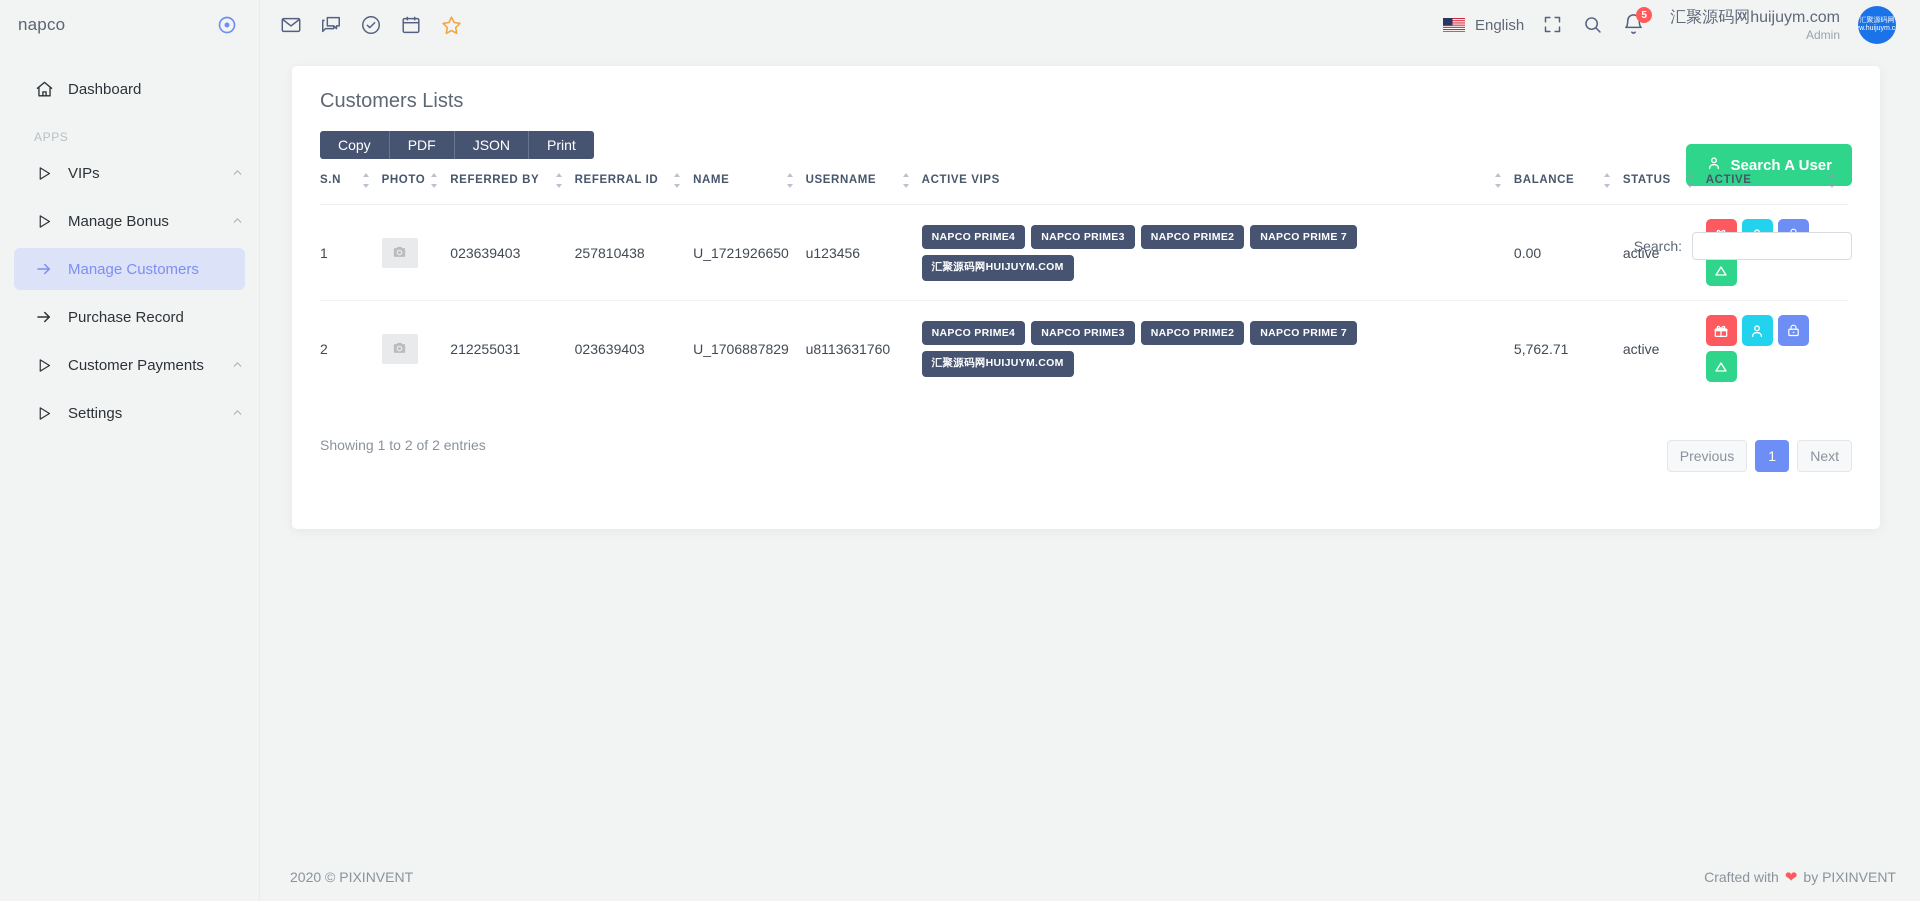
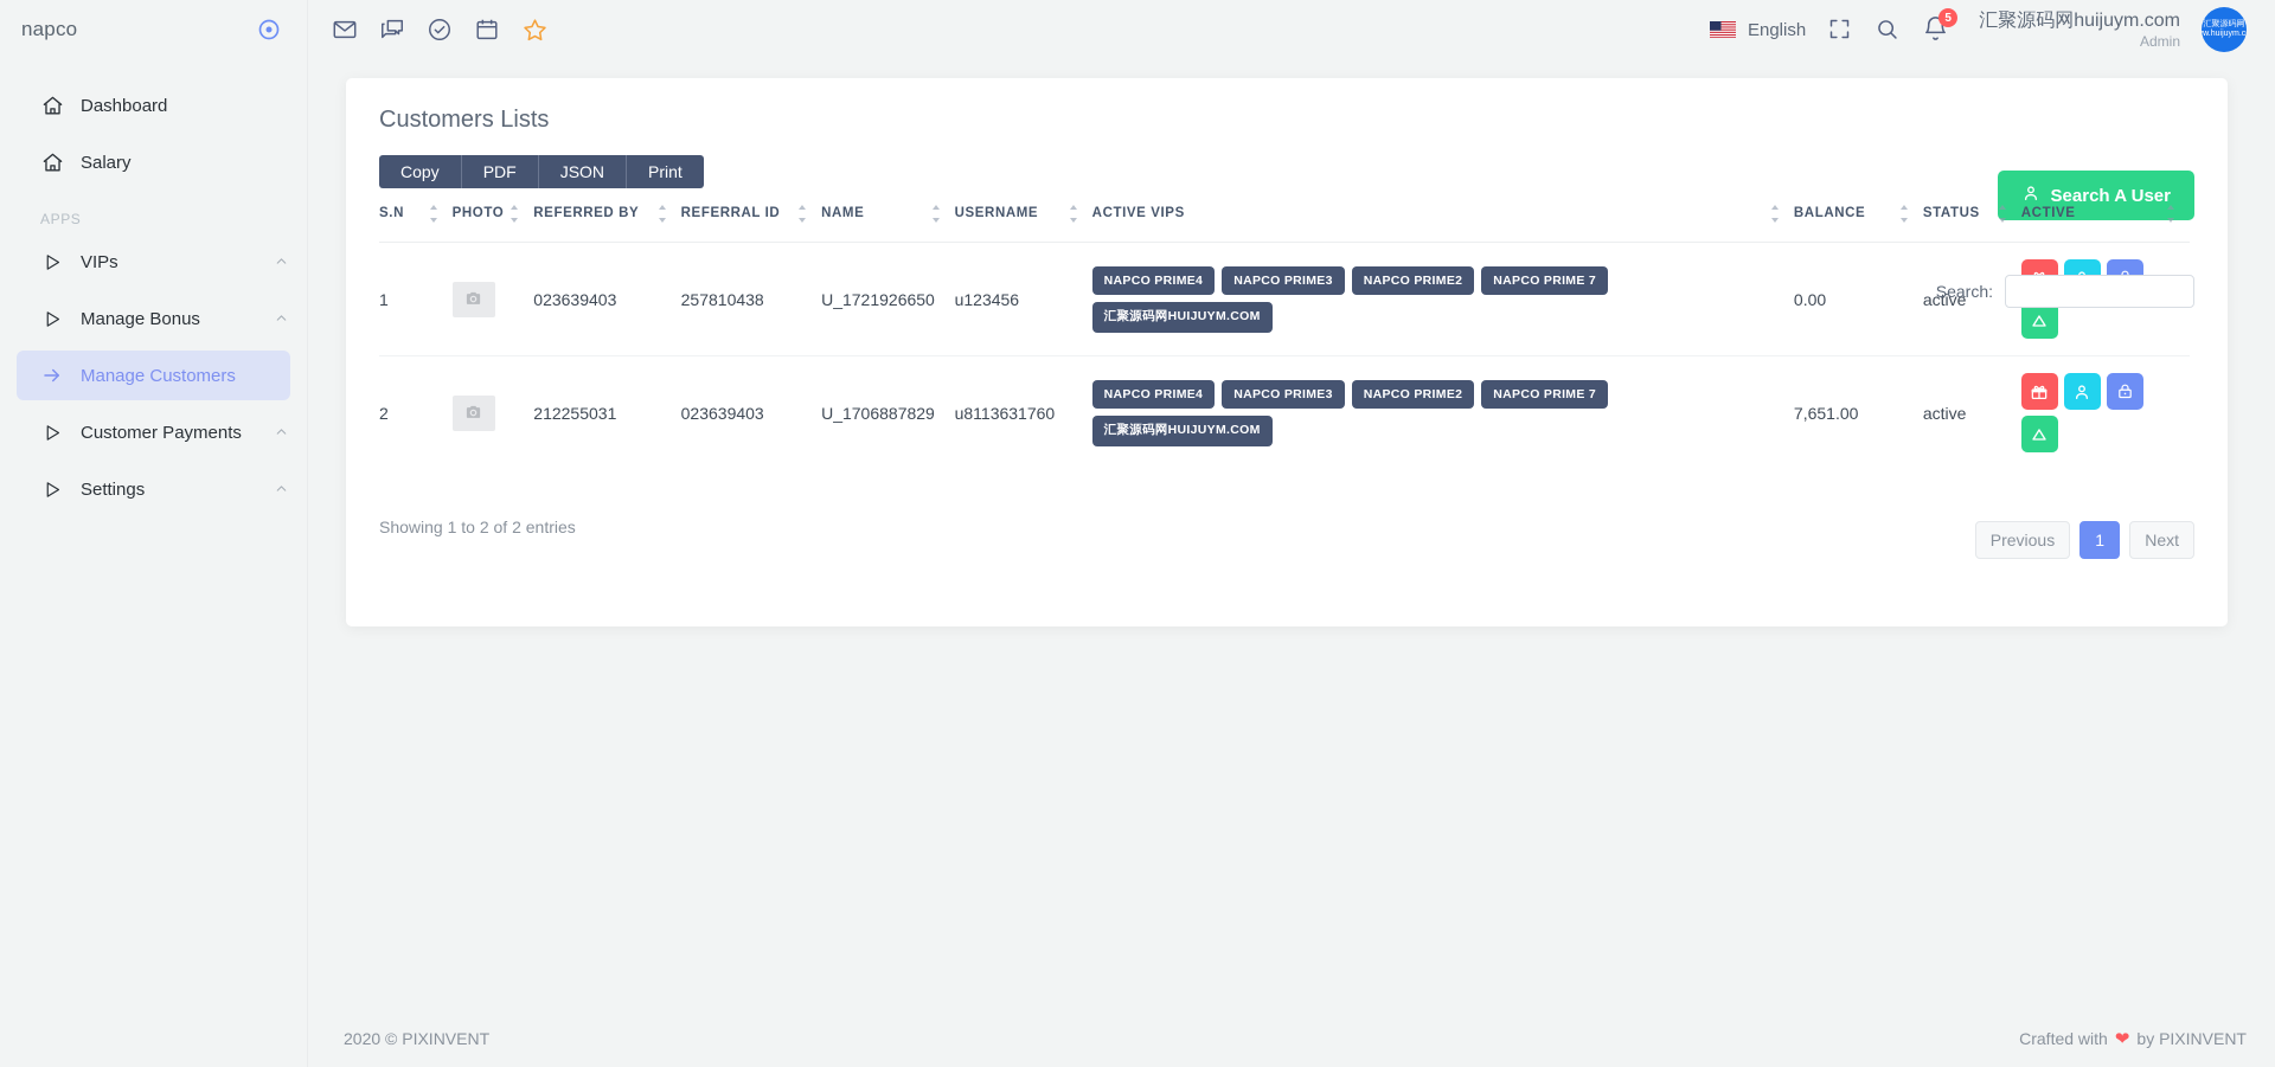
  napco
  Dashboard
+ Salary
  APPS
  VIPs
  Manage Bonus
  Manage Customers
- Purchase Record
  Customer Payments
  Settings
  English
  5
  汇聚源码网huijuym.com
  Admin
  Customers Lists
  Copy
  PDF
  JSON
  Print
  Search A User
  Search:
  S.N	PHOTO	REFERRED BY	REFERRAL ID	NAME	USERNAME	ACTIVE VIPS	BALANCE	STATUS	ACTIVE
  1		023639403	257810438	U_1721926650	u123456	NAPCO PRIME4 NAPCO PRIME3 NAPCO PRIME2 NAPCO PRIME 7 汇聚源码网HUIJUYM.COM	0.00	active
- 2		212255031	023639403	U_1706887829	u8113631760	NAPCO PRIME4 NAPCO PRIME3 NAPCO PRIME2 NAPCO PRIME 7 汇聚源码网HUIJUYM.COM	5,762.71	active
+ 2		212255031	023639403	U_1706887829	u8113631760	NAPCO PRIME4 NAPCO PRIME3 NAPCO PRIME2 NAPCO PRIME 7 汇聚源码网HUIJUYM.COM	7,651.00	active
  Showing 1 to 2 of 2 entries
  Previous
  1
  Next
  2020 © PIXINVENT
  Crafted with
  ❤
  by PIXINVENT
